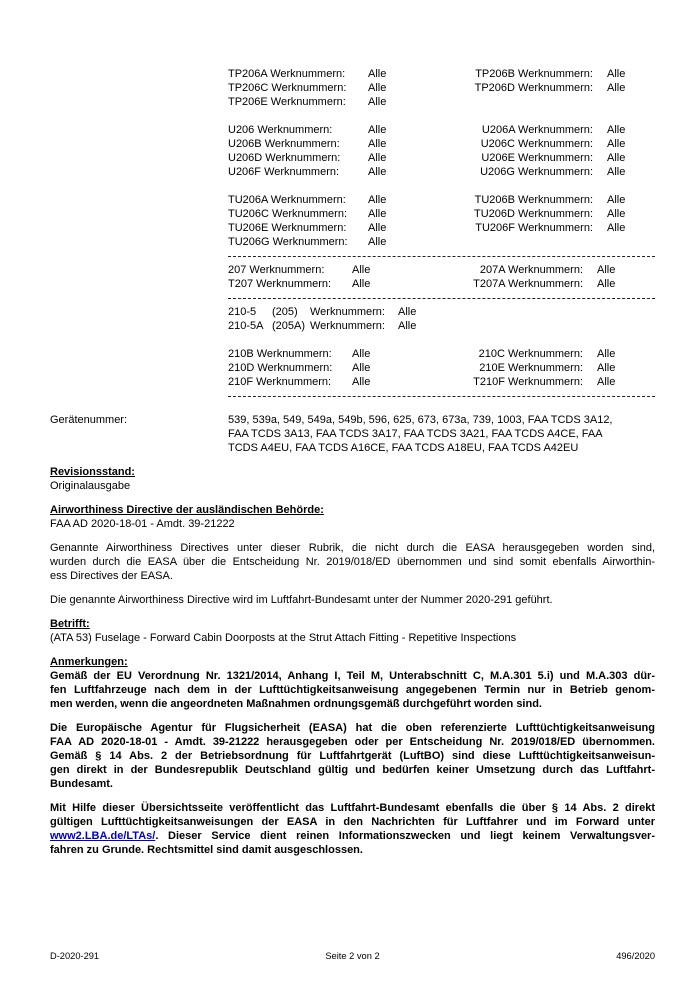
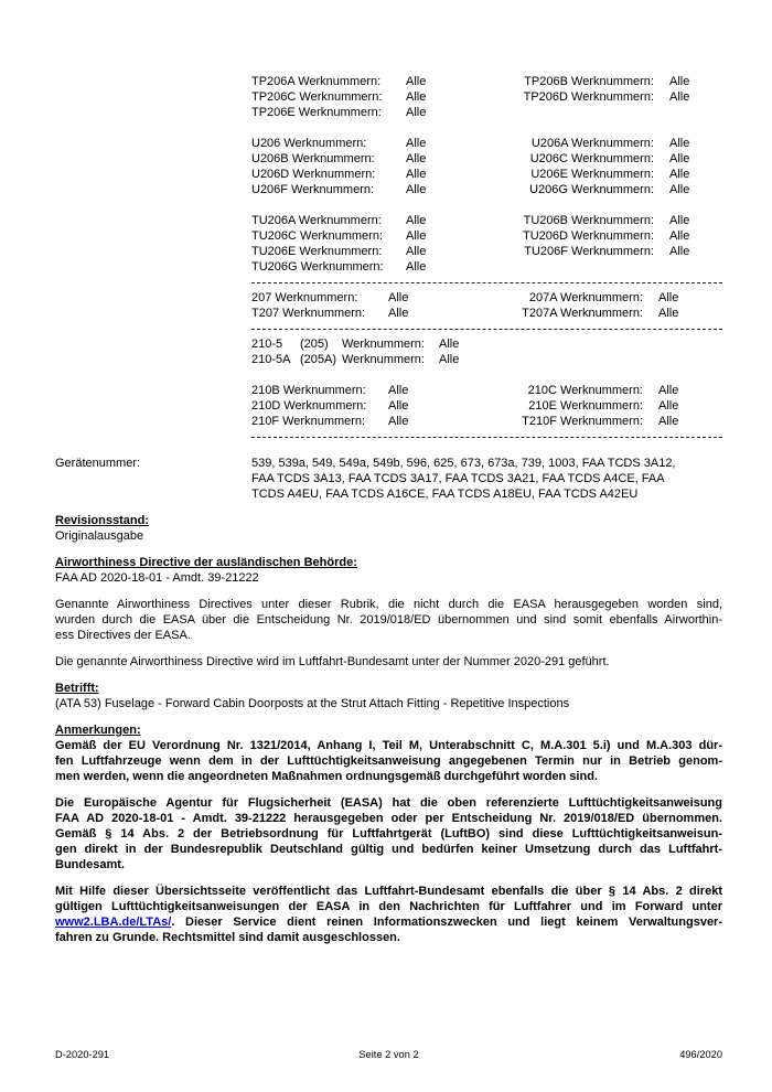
  TP206A Werknummern:
  Alle
  TP206B Werknummern:
  Alle
  TP206C Werknummern:
  Alle
  TP206D Werknummern:
  Alle
  TP206E Werknummern:
  Alle
  U206 Werknummern:
  Alle
  U206A Werknummern:
  Alle
  U206B Werknummern:
  Alle
  U206C Werknummern:
  Alle
  U206D Werknummern:
  Alle
  U206E Werknummern:
  Alle
  U206F Werknummern:
  Alle
  U206G Werknummern:
  Alle
  TU206A Werknummern:
  Alle
  TU206B Werknummern:
  Alle
  TU206C Werknummern:
  Alle
  TU206D Werknummern:
  Alle
  TU206E Werknummern:
  Alle
  TU206F Werknummern:
  Alle
  TU206G Werknummern:
  Alle
  207 Werknummern:
  Alle
  207A Werknummern:
  Alle
  T207 Werknummern:
  Alle
  T207A Werknummern:
  Alle
  210-5
  (205)
  Werknummern:
  Alle
  210-5A
  (205A)
  Werknummern:
  Alle
  210B Werknummern:
  Alle
  210C Werknummern:
  Alle
  210D Werknummern:
  Alle
  210E Werknummern:
  Alle
  210F Werknummern:
  Alle
  T210F Werknummern:
  Alle
  Gerätenummer:
  539, 539a, 549, 549a, 549b, 596, 625, 673, 673a, 739, 1003, FAA TCDS 3A12,
  FAA TCDS 3A13, FAA TCDS 3A17, FAA TCDS 3A21, FAA TCDS A4CE, FAA
  TCDS A4EU, FAA TCDS A16CE, FAA TCDS A18EU, FAA TCDS A42EU
  Revisionsstand:
  Originalausgabe
  Airworthiness Directive der ausländischen Behörde:
  FAA AD 2020-18-01 - Amdt. 39-21222
  Genannte Airworthiness Directives unter dieser Rubrik, die nicht durch die EASA herausgegeben worden sind,
  wurden durch die EASA über die Entscheidung Nr. 2019/018/ED übernommen und sind somit ebenfalls Airworthin-
  ess Directives der EASA.
  Die genannte Airworthiness Directive wird im Luftfahrt-Bundesamt unter der Nummer 2020-291 geführt.
  Betrifft:
  (ATA 53) Fuselage - Forward Cabin Doorposts at the Strut Attach Fitting - Repetitive Inspections
  Anmerkungen:
  Gemäß der EU Verordnung Nr. 1321/2014, Anhang I, Teil M, Unterabschnitt C, M.A.301 5.i) und M.A.303 dür-
- fen Luftfahrzeuge nach dem in der Lufttüchtigkeitsanweisung angegebenen Termin nur in Betrieb genom-
+ fen Luftfahrzeuge wenn dem in der Lufttüchtigkeitsanweisung angegebenen Termin nur in Betrieb genom-
  men werden, wenn die angeordneten Maßnahmen ordnungsgemäß durchgeführt worden sind.
  Die Europäische Agentur für Flugsicherheit (EASA) hat die oben referenzierte Lufttüchtigkeitsanweisung
  FAA AD 2020-18-01 - Amdt. 39-21222 herausgegeben oder per Entscheidung Nr. 2019/018/ED übernommen.
  Gemäß § 14 Abs. 2 der Betriebsordnung für Luftfahrtgerät (LuftBO) sind diese Lufttüchtigkeitsanweisun-
  gen direkt in der Bundesrepublik Deutschland gültig und bedürfen keiner Umsetzung durch das Luftfahrt-
  Bundesamt.
  Mit Hilfe dieser Übersichtsseite veröffentlicht das Luftfahrt-Bundesamt ebenfalls die über § 14 Abs. 2 direkt
  gültigen Lufttüchtigkeitsanweisungen der EASA in den Nachrichten für Luftfahrer und im Forward unter
  www2.LBA.de/LTAs/. Dieser Service dient reinen Informationszwecken und liegt keinem Verwaltungsver-
  fahren zu Grunde. Rechtsmittel sind damit ausgeschlossen.
  D-2020-291
  Seite 2 von 2
  496/2020
